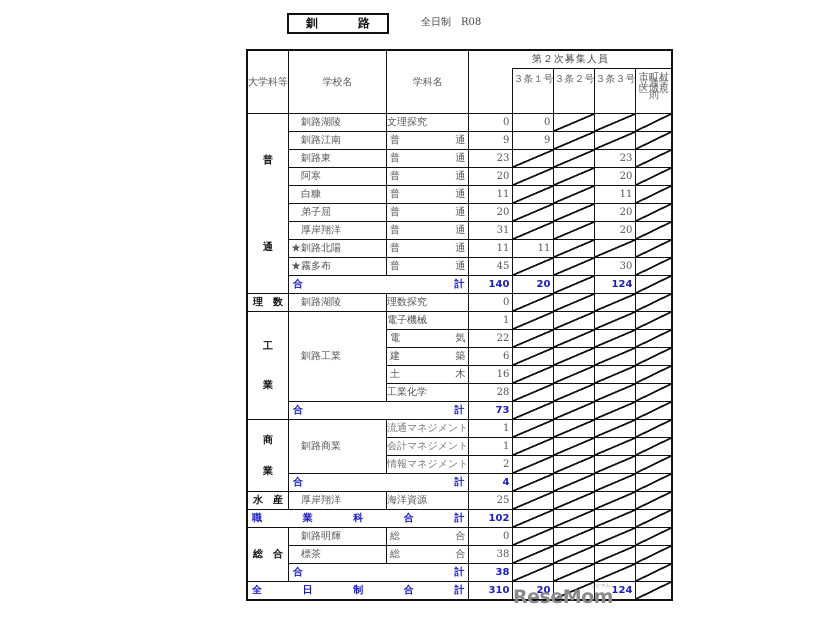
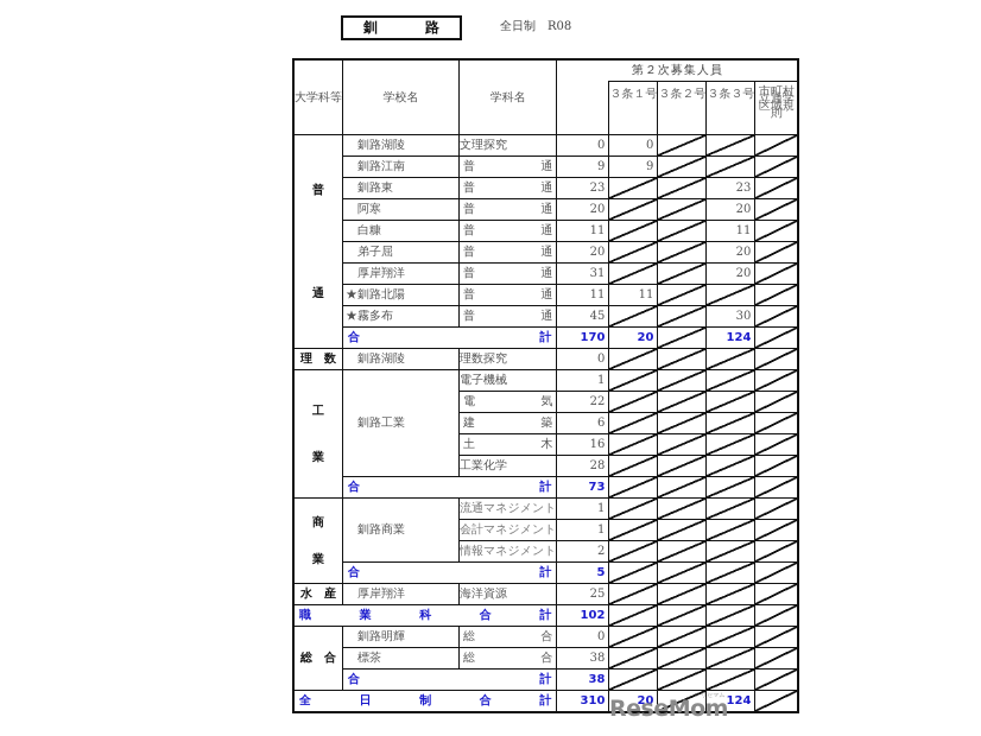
  釧 路
  全日制 R08
  大学科等	学校名	学科名	第２次募集人員
  	３条１号	３条２号	３条３号	市町村立通学区域規則
  普 通	釧路湖陵	文理探究	0	0
  釧路江南	普 通	9	9
  釧路東	普 通	23			23
  阿寒	普 通	20			20
  白糠	普 通	11			11
  弟子屈	普 通	20			20
  厚岸翔洋	普 通	31			20
  ★釧路北陽	普 通	11	11
  ★霧多布	普 通	45			30
- 合 計	140	20		124
+ 合 計	170	20		124
  理 数	釧路湖陵	理数探究	0
  工 業	釧路工業	電子機械	1
  電 気	22
  建 築	6
  土 木	16
  工業化学	28
  合 計	73
  商 業	釧路商業	流通マネジメント	1
  会計マネジメント	1
  情報マネジメント	2
- 合 計	4
+ 合 計	5
  水 産	厚岸翔洋	海洋資源	25
  職 業 科 合 計	102
  総 合	釧路明輝	総 合	0
  標茶	総 合	38
  合 計	38
  全 日 制 合 計	310	20		124
  ReseMom
